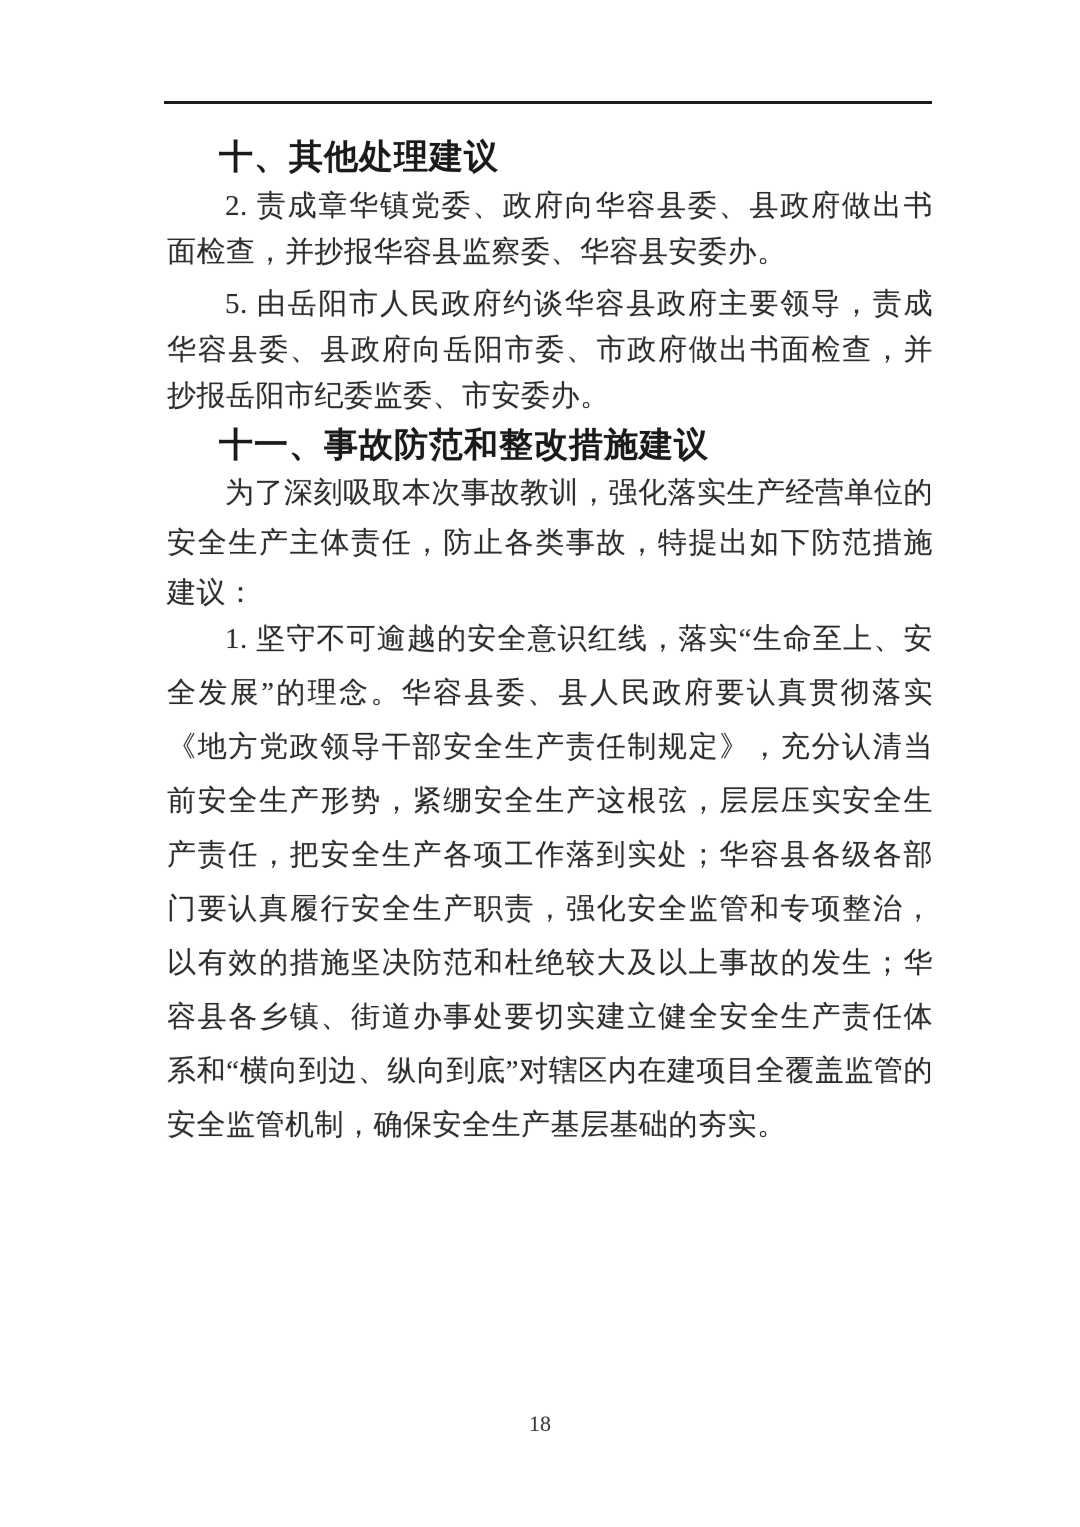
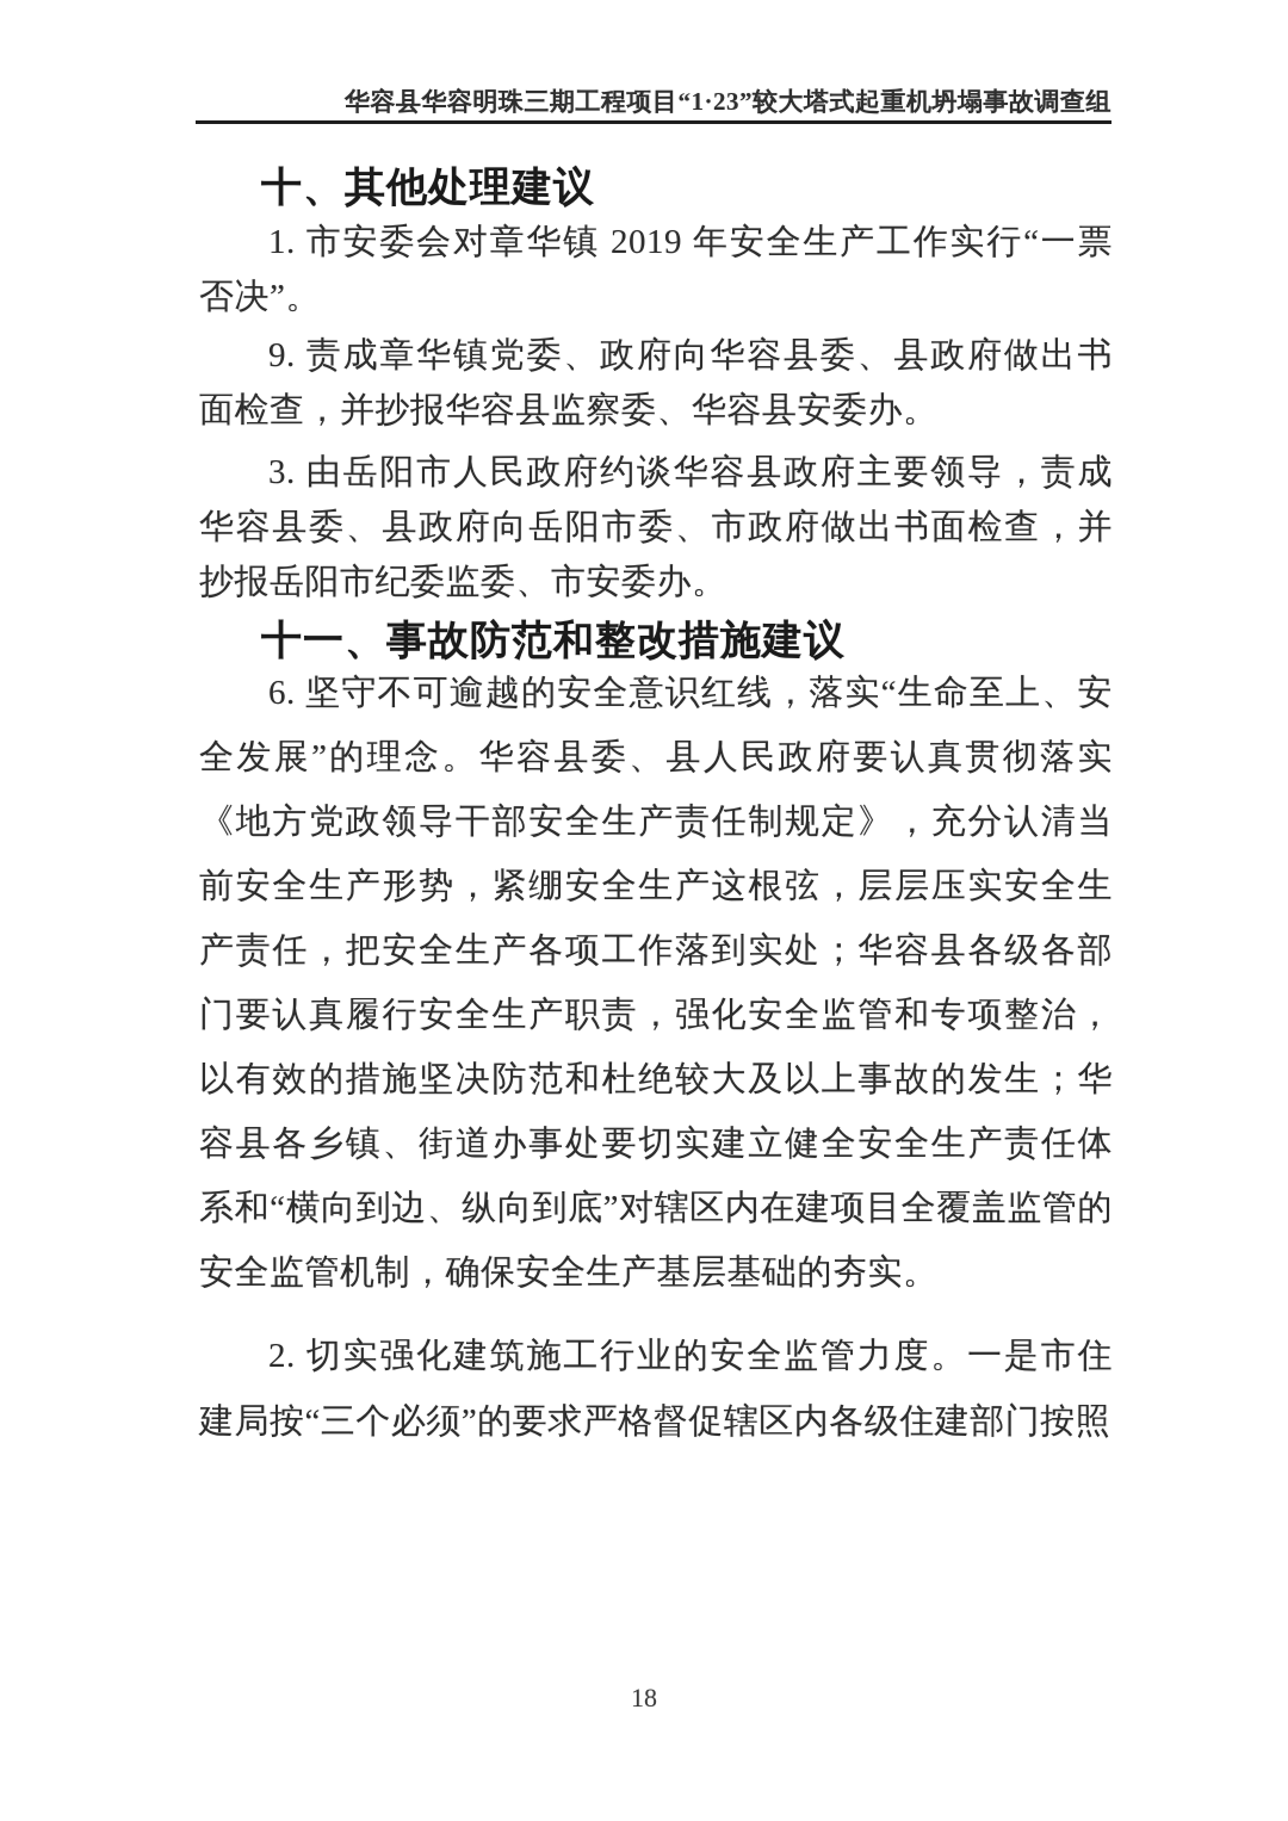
+ 华容县华容明珠三期工程项目“1·23”较大塔式起重机坍塌事故调查组
  十、其他处理建议
+ 1. 市安委会对章华镇 2019 年安全生产工作实行“一票否决”。
- 2. 责成章华镇党委、政府向华容县委、县政府做出书面检查，并抄报华容县监察委、华容县安委办。
+ 9. 责成章华镇党委、政府向华容县委、县政府做出书面检查，并抄报华容县监察委、华容县安委办。
- 5. 由岳阳市人民政府约谈华容县政府主要领导，责成华容县委、县政府向岳阳市委、市政府做出书面检查，并抄报岳阳市纪委监委、市安委办。
+ 3. 由岳阳市人民政府约谈华容县政府主要领导，责成华容县委、县政府向岳阳市委、市政府做出书面检查，并抄报岳阳市纪委监委、市安委办。
  十一、事故防范和整改措施建议
- 为了深刻吸取本次事故教训，强化落实生产经营单位的安全生产主体责任，防止各类事故，特提出如下防范措施建议：
- 1. 坚守不可逾越的安全意识红线，落实“生命至上、安全发展”的理念。华容县委、县人民政府要认真贯彻落实《地方党政领导干部安全生产责任制规定》，充分认清当前安全生产形势，紧绷安全生产这根弦，层层压实安全生产责任，把安全生产各项工作落到实处；华容县各级各部门要认真履行安全生产职责，强化安全监管和专项整治，以有效的措施坚决防范和杜绝较大及以上事故的发生；华容县各乡镇、街道办事处要切实建立健全安全生产责任体系和“横向到边、纵向到底”对辖区内在建项目全覆盖监管的安全监管机制，确保安全生产基层基础的夯实。
+ 6. 坚守不可逾越的安全意识红线，落实“生命至上、安全发展”的理念。华容县委、县人民政府要认真贯彻落实《地方党政领导干部安全生产责任制规定》，充分认清当前安全生产形势，紧绷安全生产这根弦，层层压实安全生产责任，把安全生产各项工作落到实处；华容县各级各部门要认真履行安全生产职责，强化安全监管和专项整治，以有效的措施坚决防范和杜绝较大及以上事故的发生；华容县各乡镇、街道办事处要切实建立健全安全生产责任体系和“横向到边、纵向到底”对辖区内在建项目全覆盖监管的安全监管机制，确保安全生产基层基础的夯实。
+ 2. 切实强化建筑施工行业的安全监管力度。一是市住建局按“三个必须”的要求严格督促辖区内各级住建部门按照
  18
